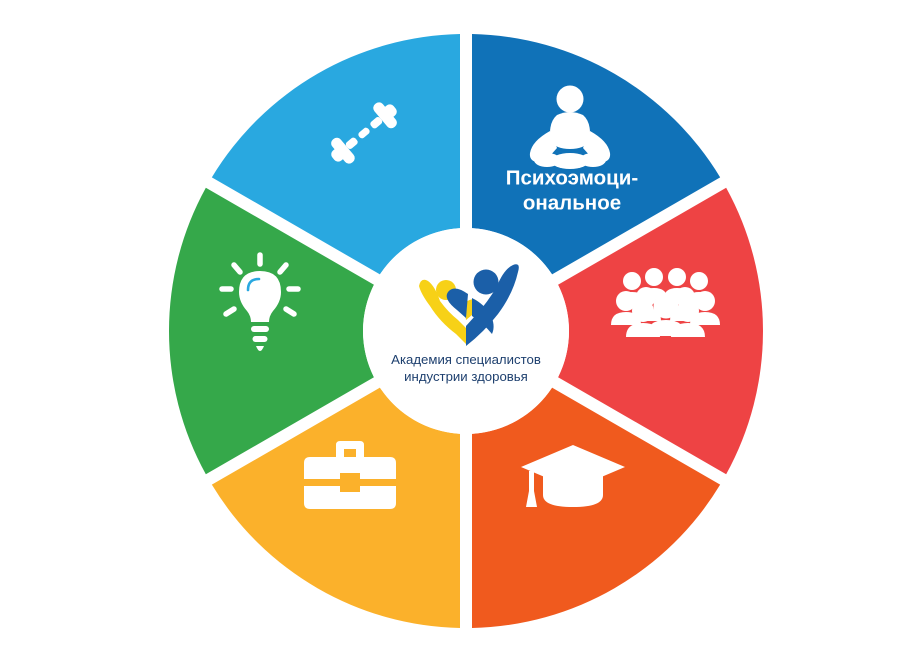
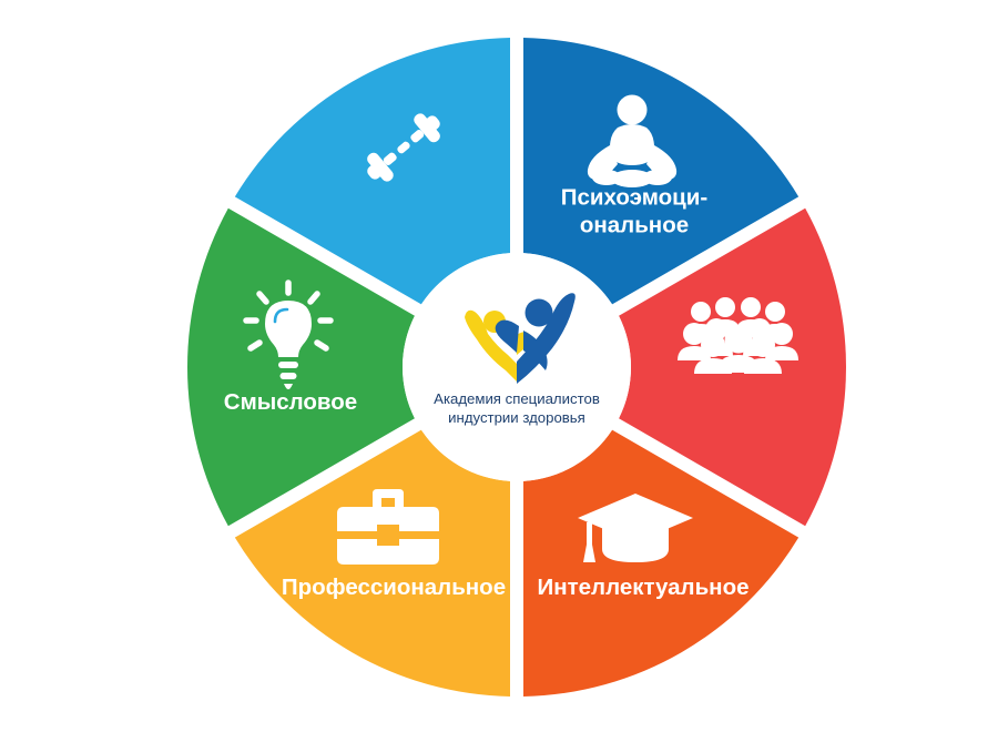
  Психоэмоци-
  ональное
+ Интеллектуальное
+ Профессиональное
+ Смысловое
  Академия специалистов
  индустрии здоровья
